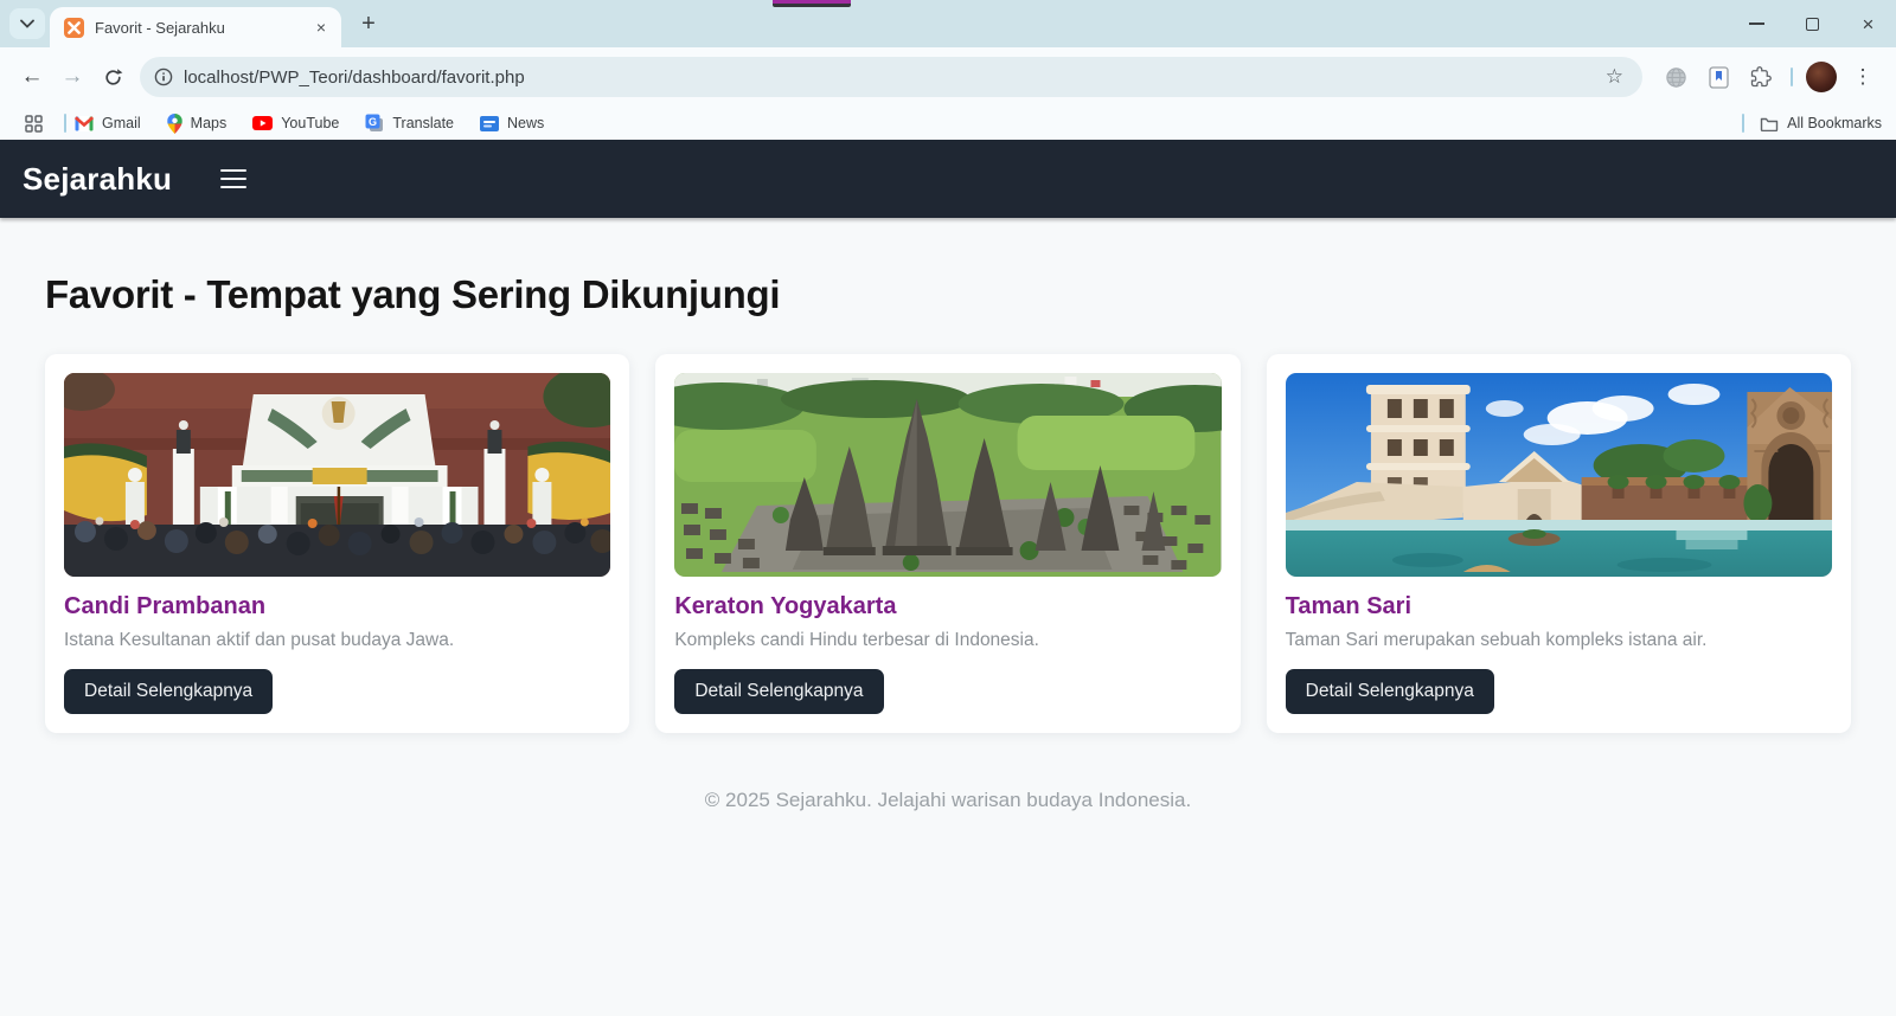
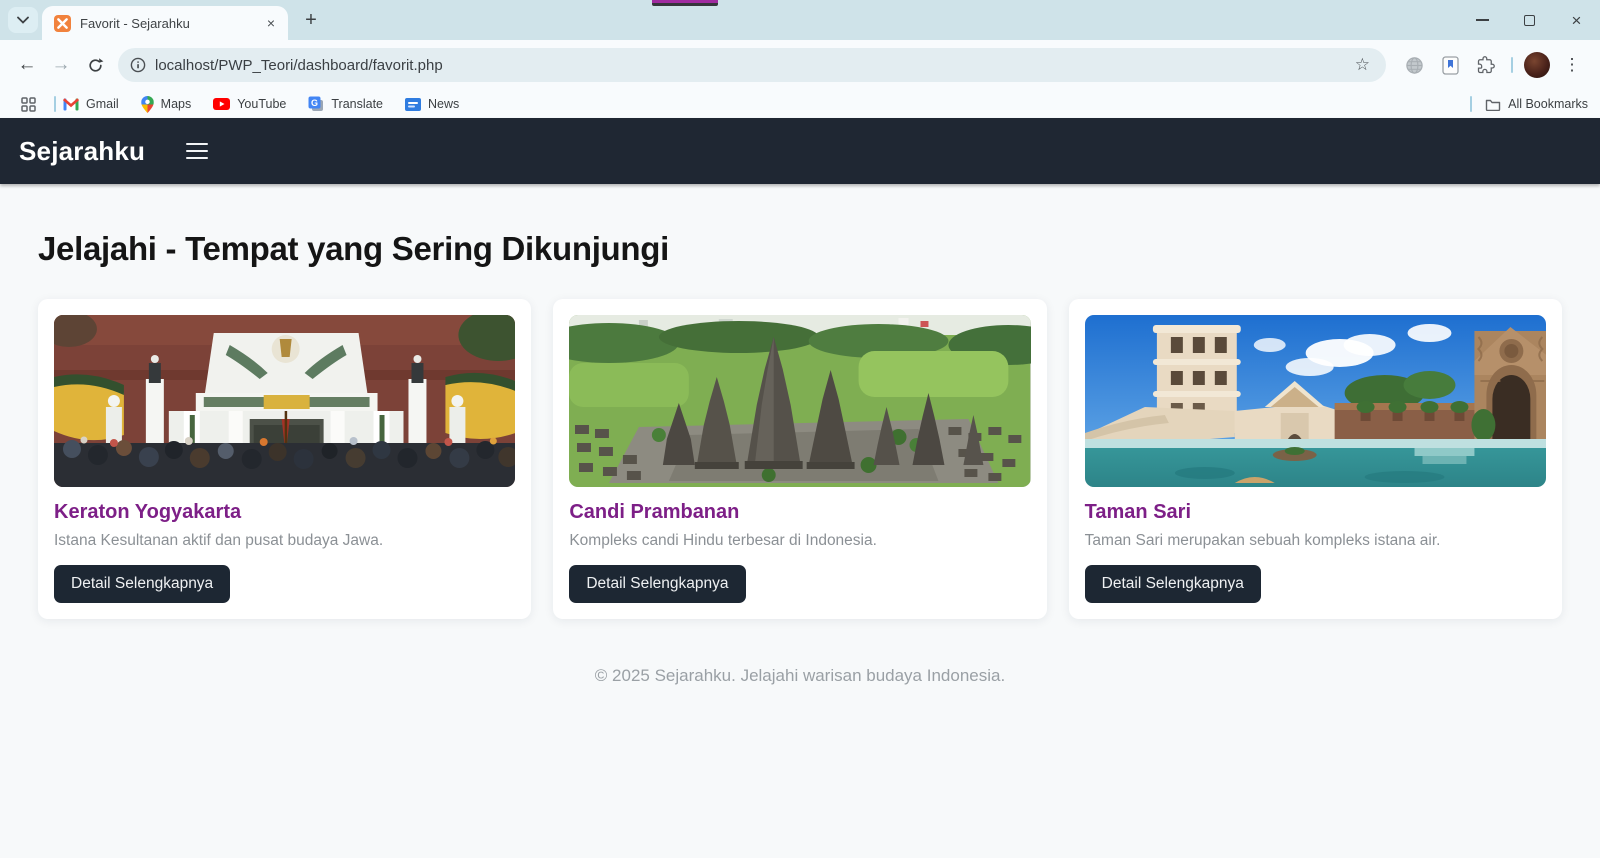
  Favorit - Sejarahku
  ×
  +
  ×
  ←
  →
  localhost/PWP_Teori/dashboard/favorit.php
  ☆
  ⋮
  Gmail
  Maps
  YouTube
  G
  Translate
  News
  All Bookmarks
  Sejarahku
- Favorit - Tempat yang Sering Dikunjungi
+ Jelajahi - Tempat yang Sering Dikunjungi
- Candi Prambanan
+ Keraton Yogyakarta
  Istana Kesultanan aktif dan pusat budaya Jawa.
  Detail Selengkapnya
- Keraton Yogyakarta
+ Candi Prambanan
  Kompleks candi Hindu terbesar di Indonesia.
  Detail Selengkapnya
  Taman Sari
  Taman Sari merupakan sebuah kompleks istana air.
  Detail Selengkapnya
  © 2025 Sejarahku. Jelajahi warisan budaya Indonesia.
